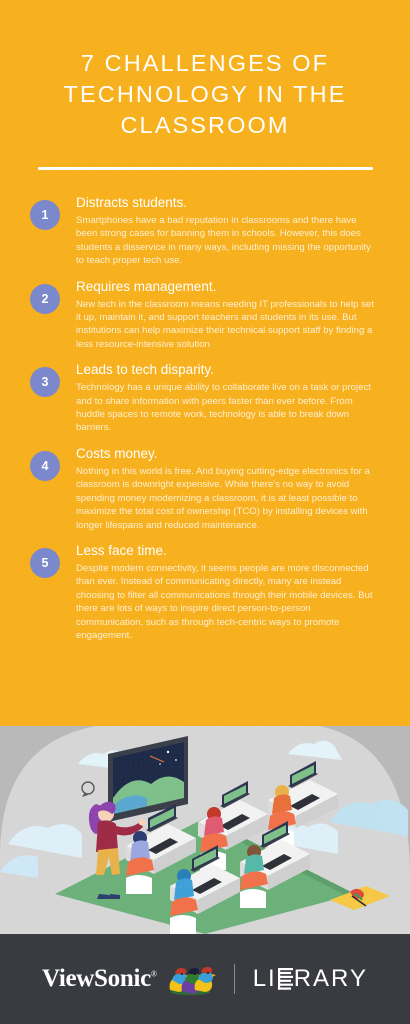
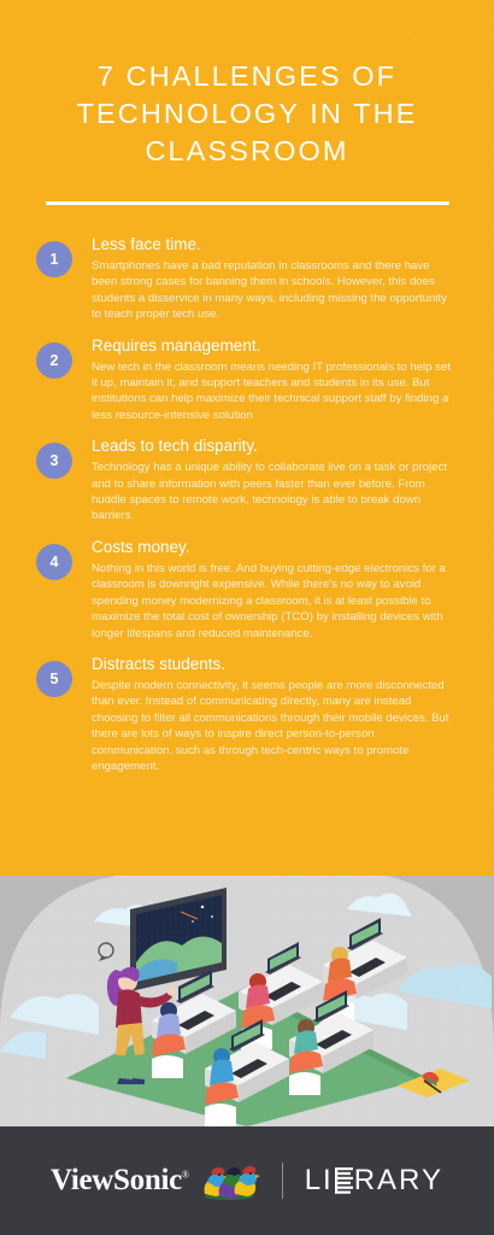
  7 CHALLENGES OF TECHNOLOGY IN THE CLASSROOM
  1
- Distracts students.
+ Less face time.
  Smartphones have a bad reputation in classrooms and there have been strong cases for banning them in schools. However, this does students a disservice in many ways, including missing the opportunity to teach proper tech use.
  2
  Requires management.
  New tech in the classroom means needing IT professionals to help set it up, maintain it, and support teachers and students in its use. But institutions can help maximize their technical support staff by finding a less resource-intensive solution
  3
  Leads to tech disparity.
  Technology has a unique ability to collaborate live on a task or project and to share information with peers faster than ever before. From huddle spaces to remote work, technology is able to break down barriers.
  4
  Costs money.
  Nothing in this world is free. And buying cutting-edge electronics for a classroom is downright expensive. While there's no way to avoid spending money modernizing a classroom, it is at least possible to maximize the total cost of ownership (TCO) by installing devices with longer lifespans and reduced maintenance.
  5
- Less face time.
+ Distracts students.
  Despite modern connectivity, it seems people are more disconnected than ever. Instead of communicating directly, many are instead choosing to filter all communications through their mobile devices. But there are lots of ways to inspire direct person-to-person communication, such as through tech-centric ways to promote engagement.
  ViewSonic®
  LI
  RARY
